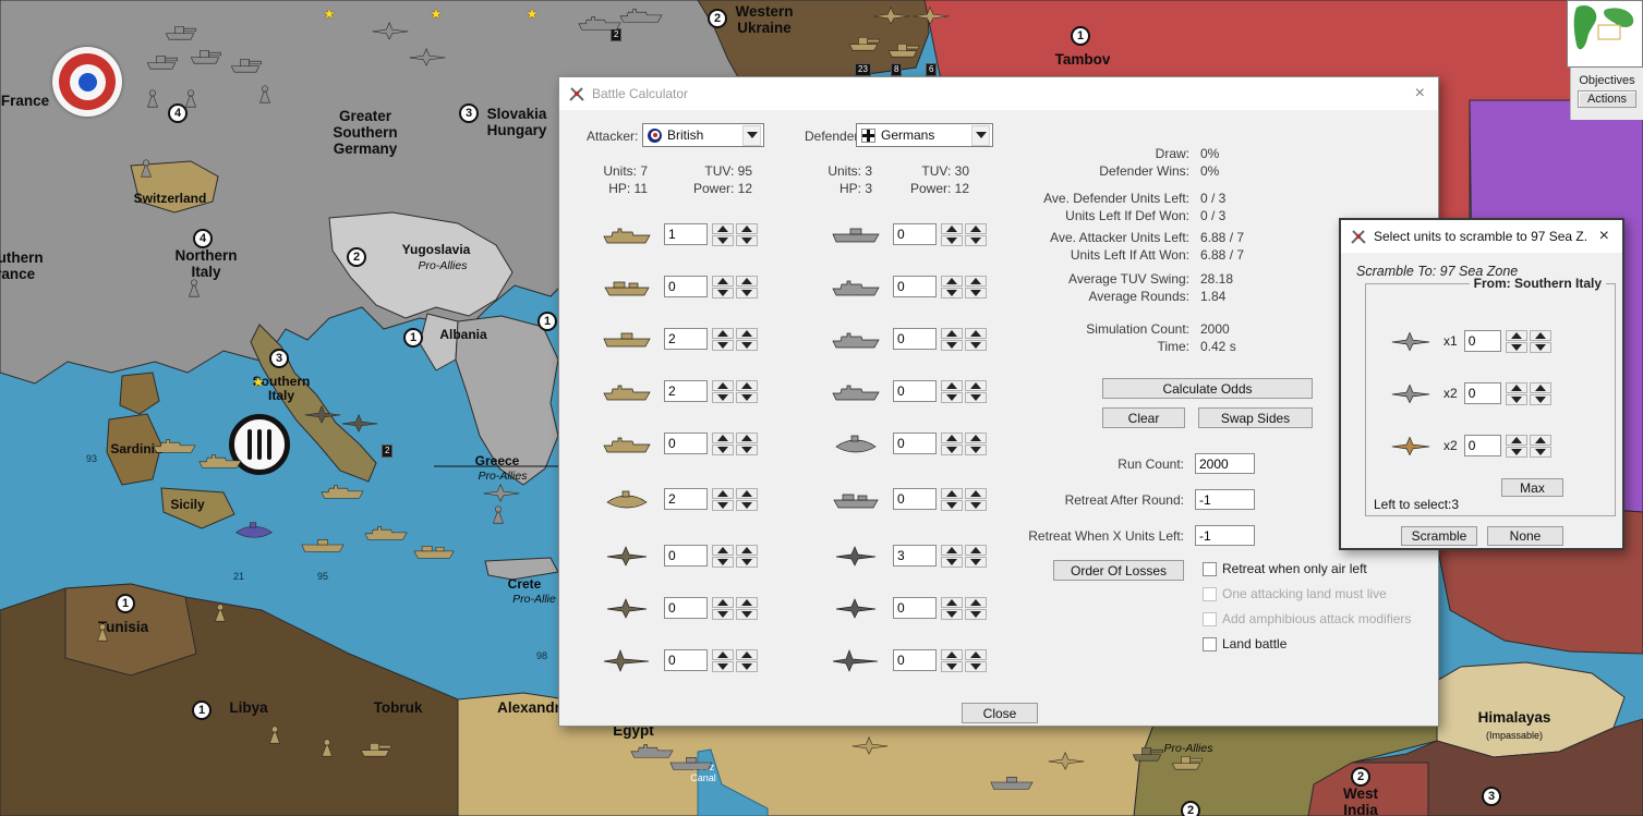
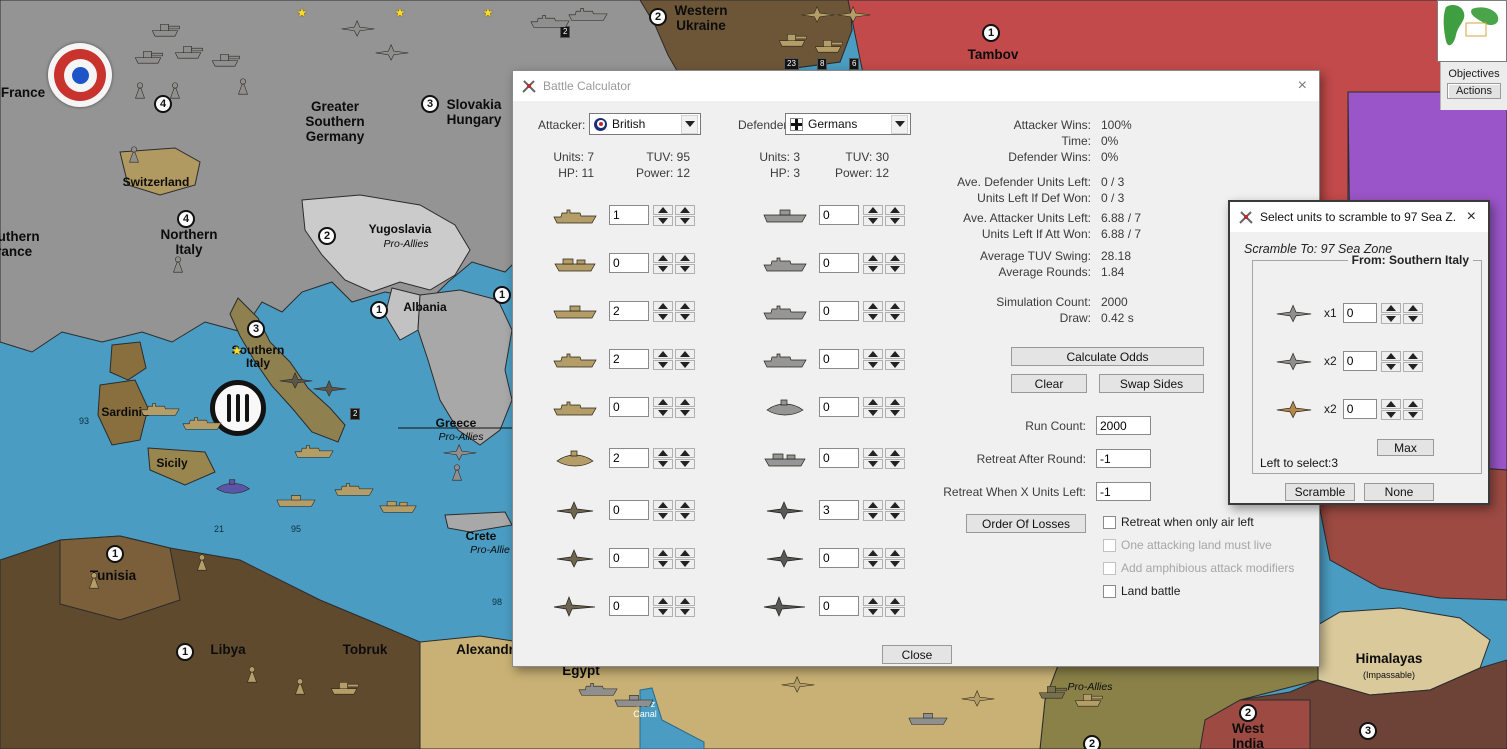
  France
  uthern
  Greater
  Southern
  Germany
  Slovakia
  Hungary
  Western
  Ukraine
  Tambov
  Switzerland
  Northern
  Italy
  Yugoslavia
  Pro-Allies
  Albania
  Southern
  Italy
  Sardini
  Sicily
  Greece
  Pro-Allies
  Crete
  Pro-Allie
  unisia
  Libya
  Tobruk
  Alexand
  Egypt
  Canal
  Pro-Allies
  Himalayas
  (Impassable)
  West
  India
  4
  3
  2
  1
  4
  2
  1
  1
  3
  1
  1
  2
  3
  2
  ★
  ★
  ★
  ★
  23
  8
  6
  2
  2
  93
  21
  95
  98
  Objectives
  Actions
  Battle Calculator
  ×
  Attacker:
  British
  Defende
  Germans
  Units: 7
  TUV: 95
  HP: 11
  Power: 12
  Units: 3
  TUV: 30
  HP: 3
  Power: 12
+ Attacker Wins:
+ 100%
- Draw:
+ Time:
  0%
  Defender Wins:
  0%
  Ave. Defender Units Left:
  0 / 3
  Units Left If Def Won:
  0 / 3
  Ave. Attacker Units Left:
  6.88 / 7
  Units Left If Att Won:
  6.88 / 7
  Average TUV Swing:
  28.18
  Average Rounds:
  1.84
  Simulation Count:
  2000
- Time:
+ Draw:
  0.42 s
  Calculate Odds
  Clear
  Swap Sides
  Run Count:
  2000
  Retreat After Round:
  -1
  Retreat When X Units Left:
  -1
  Order Of Losses
  Retreat when only air left
  One attacking land must live
  Add amphibious attack modifiers
  Land battle
  Close
  1
  0
  2
  2
  0
  2
  0
  0
  0
  0
  0
  0
  0
  0
  0
  3
  0
  0
  Select units to scramble to 97 Sea Z.
  ×
  Scramble To: 97 Sea Zone
  From: Southern Italy
  Max
  Left to select:3
  Scramble
  None
  x1
  0
  x2
  0
  x2
  0
